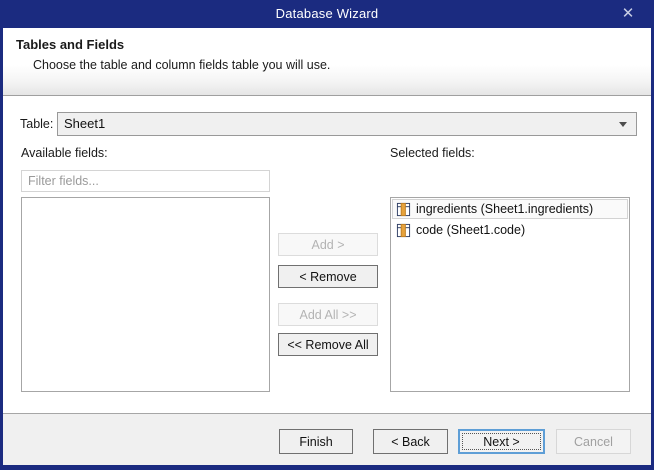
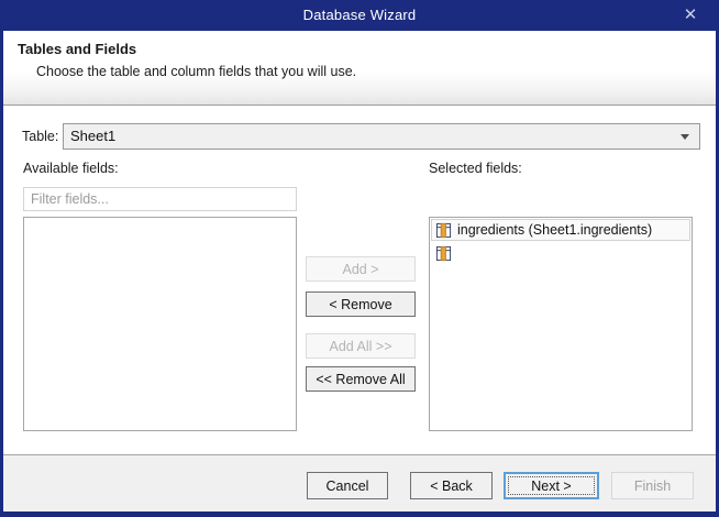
  Database Wizard
  ✕
  Tables and Fields
- Choose the table and column fields table you will use.
+ Choose the table and column fields that you will use.
  Table:
  Sheet1
  Available fields:
  Selected fields:
  Filter fields...
  ingredients (Sheet1.ingredients)
- code (Sheet1.code)
  Add >
  < Remove
  Add All >>
  << Remove All
- Finish
+ Cancel
  < Back
  Next >
- Cancel
+ Finish
